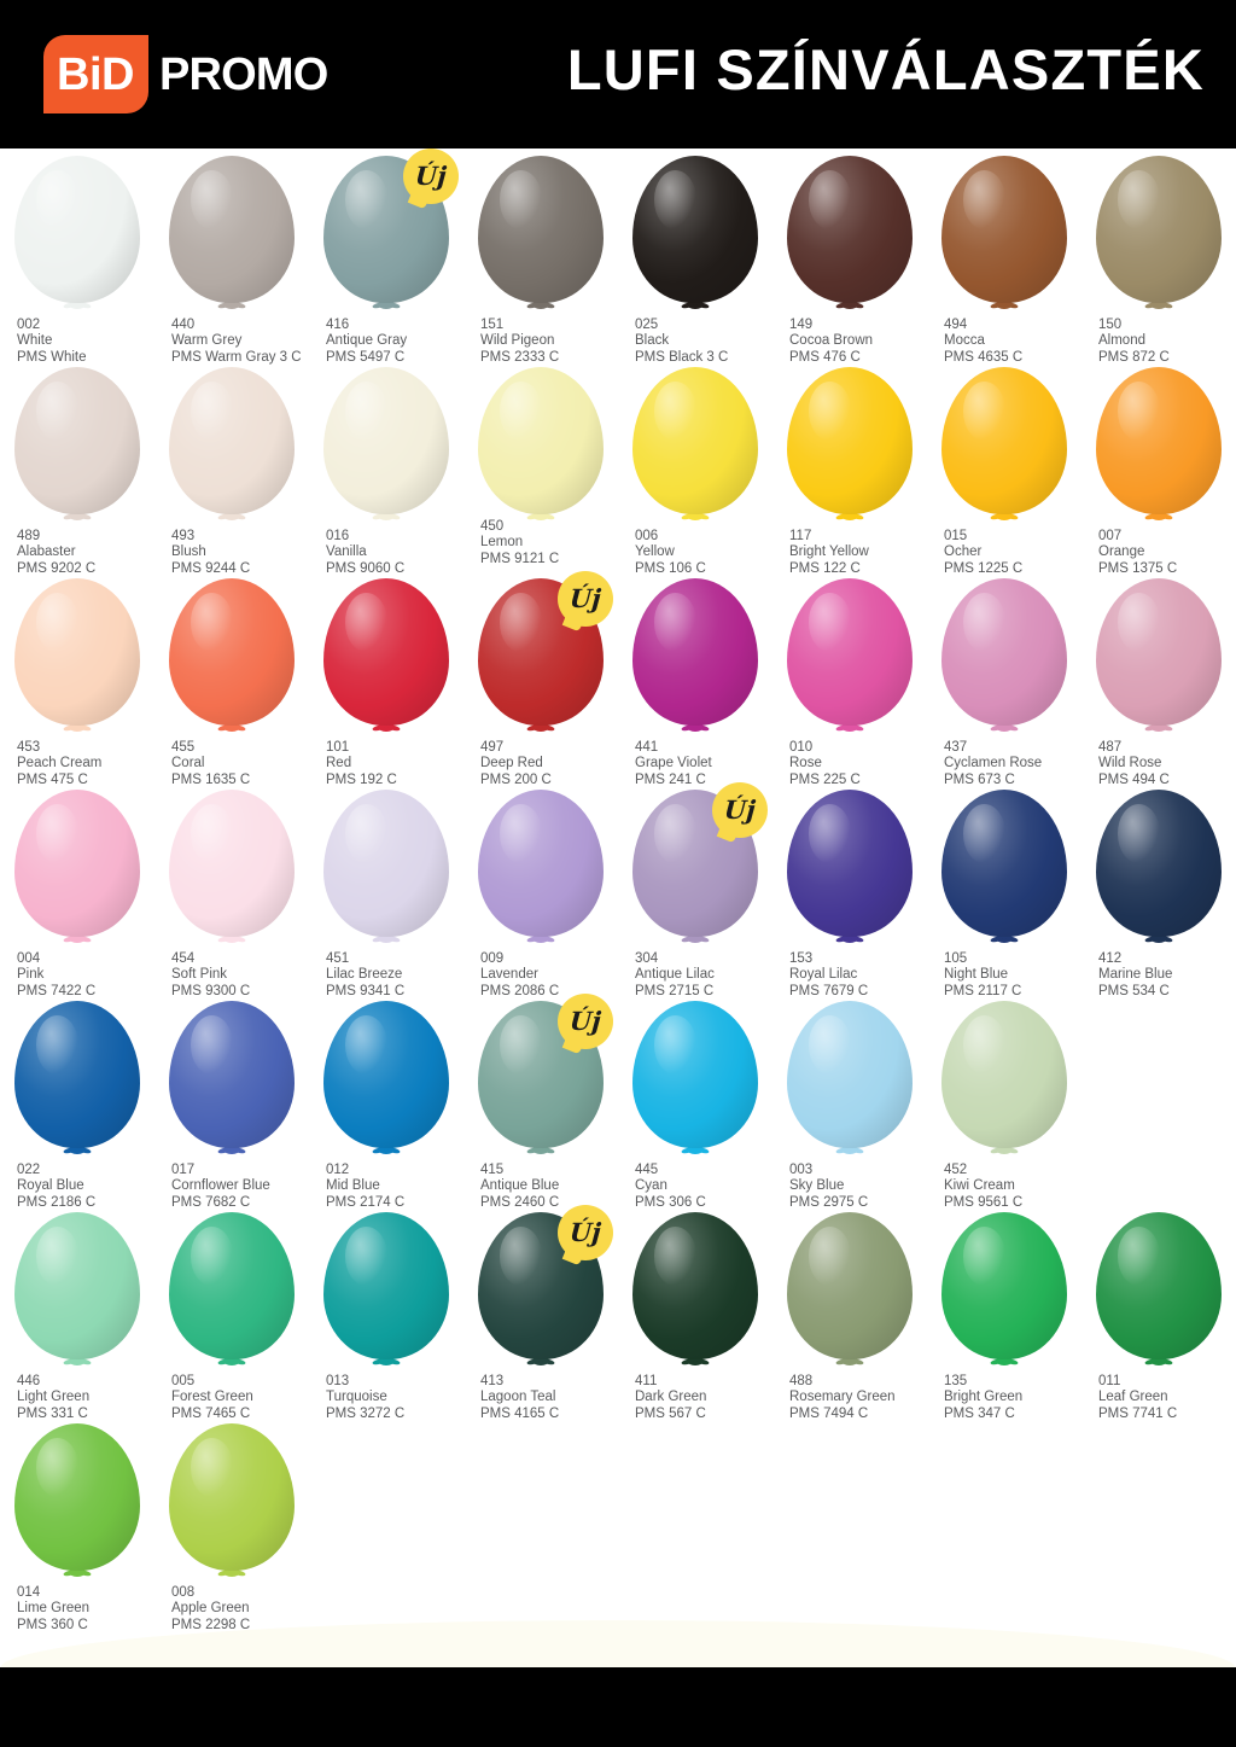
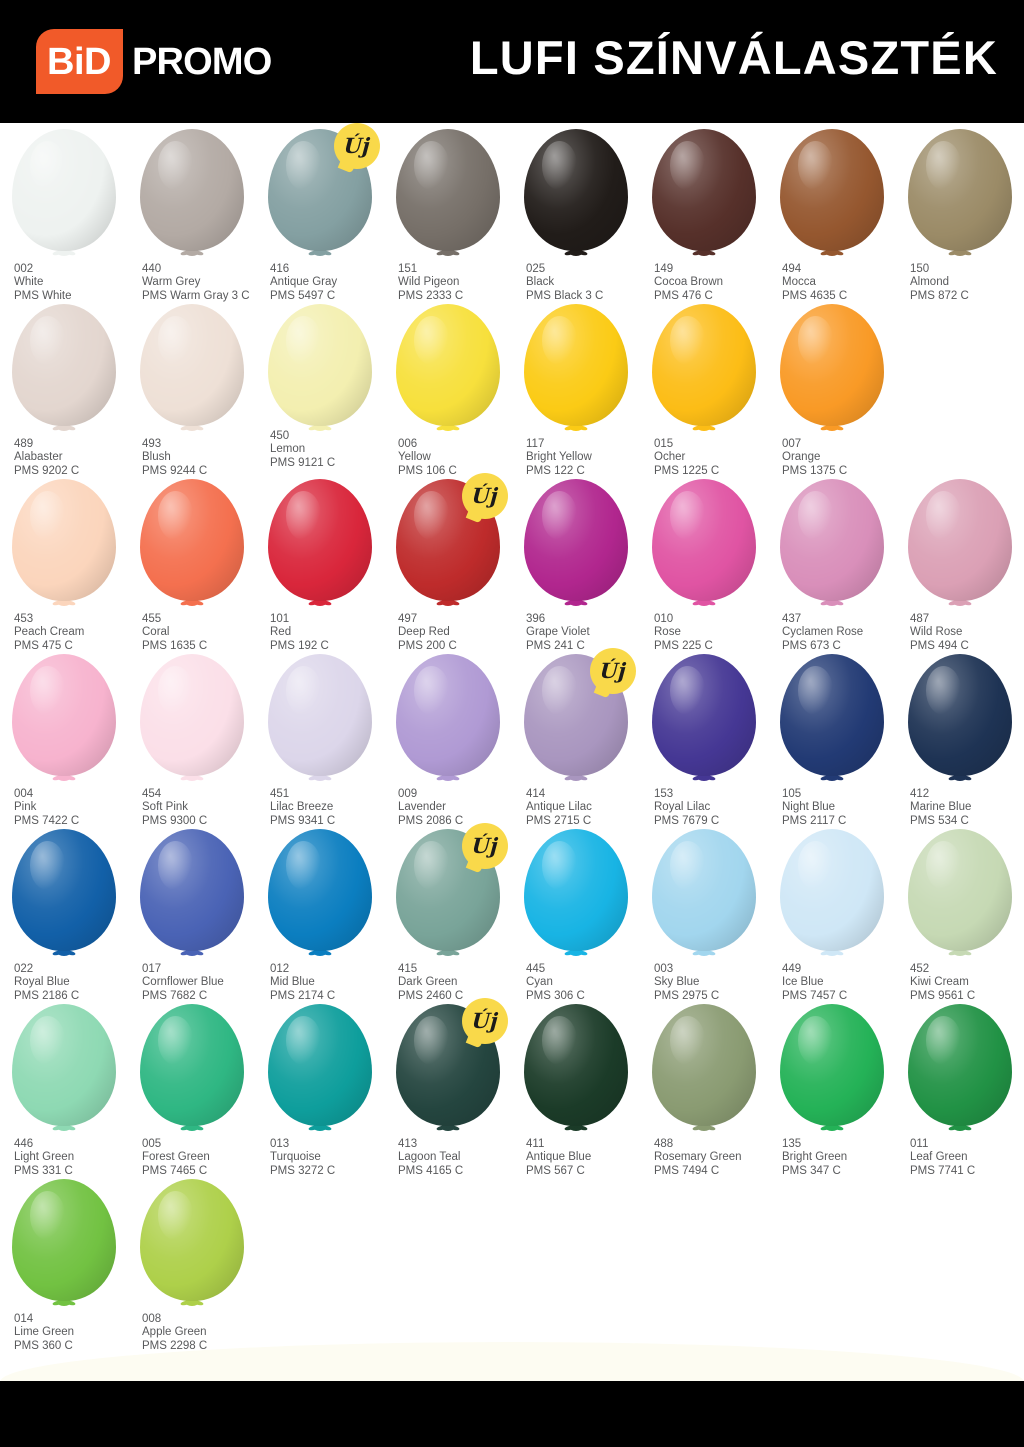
  BiD
  PROMO
  LUFI SZÍNVÁLASZTÉK
  002
  White
  PMS White
  440
  Warm Grey
  PMS Warm Gray 3 C
  416
  Antique Gray
  PMS 5497 C
  151
  Wild Pigeon
  PMS 2333 C
  025
  Black
  PMS Black 3 C
  149
  Cocoa Brown
  PMS 476 C
  494
  Mocca
  PMS 4635 C
  150
  Almond
  PMS 872 C
  489
  Alabaster
  PMS 9202 C
  493
  Blush
  PMS 9244 C
- 016
- Vanilla
- PMS 9060 C
  450
  Lemon
  PMS 9121 C
  006
  Yellow
  PMS 106 C
  117
  Bright Yellow
  PMS 122 C
  015
  Ocher
  PMS 1225 C
  007
  Orange
  PMS 1375 C
  453
  Peach Cream
  PMS 475 C
  455
  Coral
  PMS 1635 C
  101
  Red
  PMS 192 C
  497
  Deep Red
  PMS 200 C
- 441
+ 396
  Grape Violet
  PMS 241 C
  010
  Rose
  PMS 225 C
  437
  Cyclamen Rose
  PMS 673 C
  487
  Wild Rose
  PMS 494 C
  004
  Pink
  PMS 7422 C
  454
  Soft Pink
  PMS 9300 C
  451
  Lilac Breeze
  PMS 9341 C
  009
  Lavender
  PMS 2086 C
- 304
+ 414
  Antique Lilac
  PMS 2715 C
  153
  Royal Lilac
  PMS 7679 C
  105
  Night Blue
  PMS 2117 C
  412
  Marine Blue
  PMS 534 C
  022
  Royal Blue
  PMS 2186 C
  017
  Cornflower Blue
  PMS 7682 C
  012
  Mid Blue
  PMS 2174 C
  415
- Antique Blue
+ Dark Green
  PMS 2460 C
  445
  Cyan
  PMS 306 C
  003
  Sky Blue
  PMS 2975 C
+ 449
+ Ice Blue
+ PMS 7457 C
  452
  Kiwi Cream
  PMS 9561 C
  446
  Light Green
  PMS 331 C
  005
  Forest Green
  PMS 7465 C
  013
  Turquoise
  PMS 3272 C
  413
  Lagoon Teal
  PMS 4165 C
  411
- Dark Green
+ Antique Blue
  PMS 567 C
  488
  Rosemary Green
  PMS 7494 C
  135
  Bright Green
  PMS 347 C
  011
  Leaf Green
  PMS 7741 C
  014
  Lime Green
  PMS 360 C
  008
  Apple Green
  PMS 2298 C
